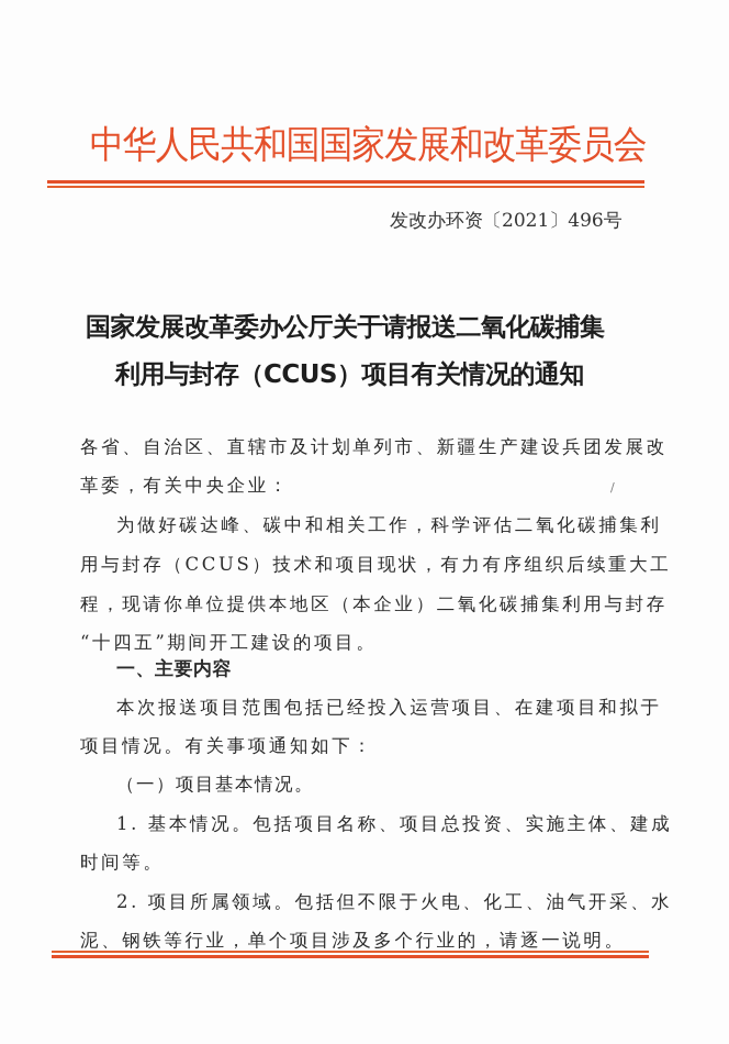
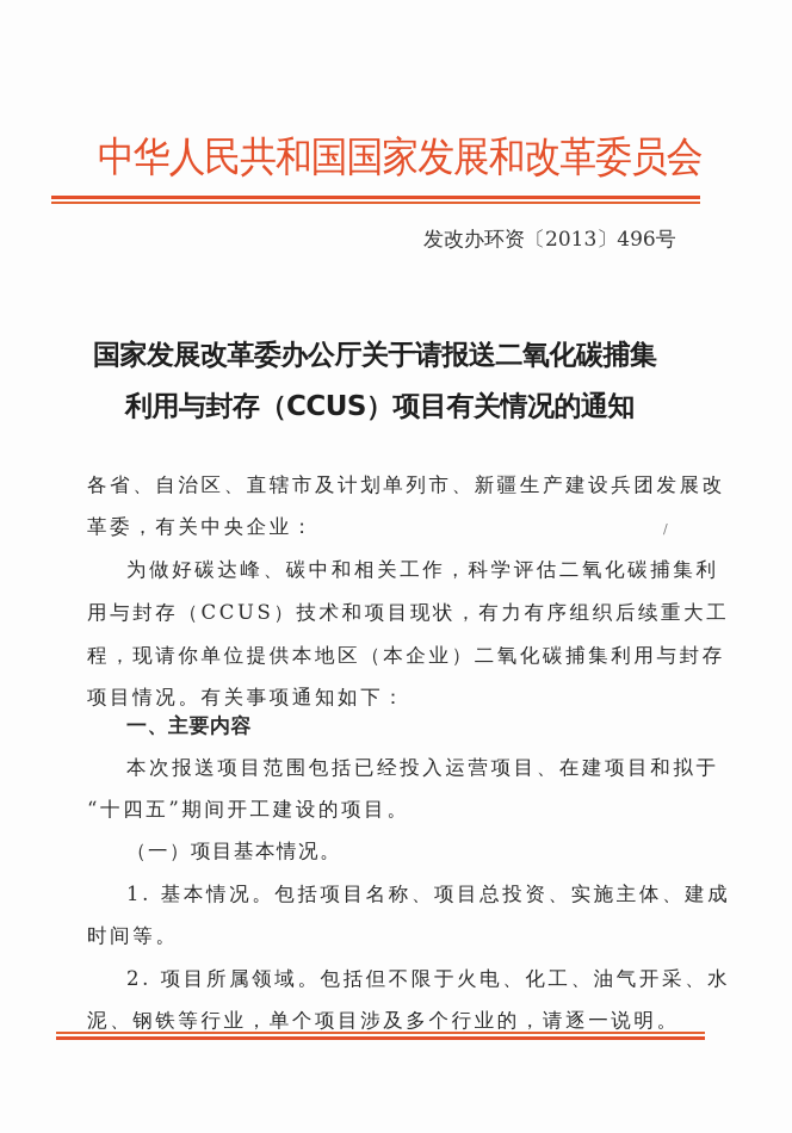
  中华人民共和国国家发展和改革委员会
- 发改办环资〔2021〕496号
+ 发改办环资〔2013〕496号
  国家发展改革委办公厅关于请报送二氧化碳捕集
  利用与封存（CCUS）项目有关情况的通知
  各省、自治区、直辖市及计划单列市、新疆生产建设兵团发展改
  革委，有关中央企业：
  /
  为做好碳达峰、碳中和相关工作，科学评估二氧化碳捕集利
  用与封存（CCUS）技术和项目现状，有力有序组织后续重大工
  程，现请你单位提供本地区（本企业）二氧化碳捕集利用与封存
- “十四五”期间开工建设的项目。
+ 项目情况。有关事项通知如下：
  一、主要内容
  本次报送项目范围包括已经投入运营项目、在建项目和拟于
- 项目情况。有关事项通知如下：
+ “十四五”期间开工建设的项目。
  （一）项目基本情况。
  1. 基本情况。包括项目名称、项目总投资、实施主体、建成
  时间等。
  2. 项目所属领域。包括但不限于火电、化工、油气开采、水
  泥、钢铁等行业，单个项目涉及多个行业的，请逐一说明。
